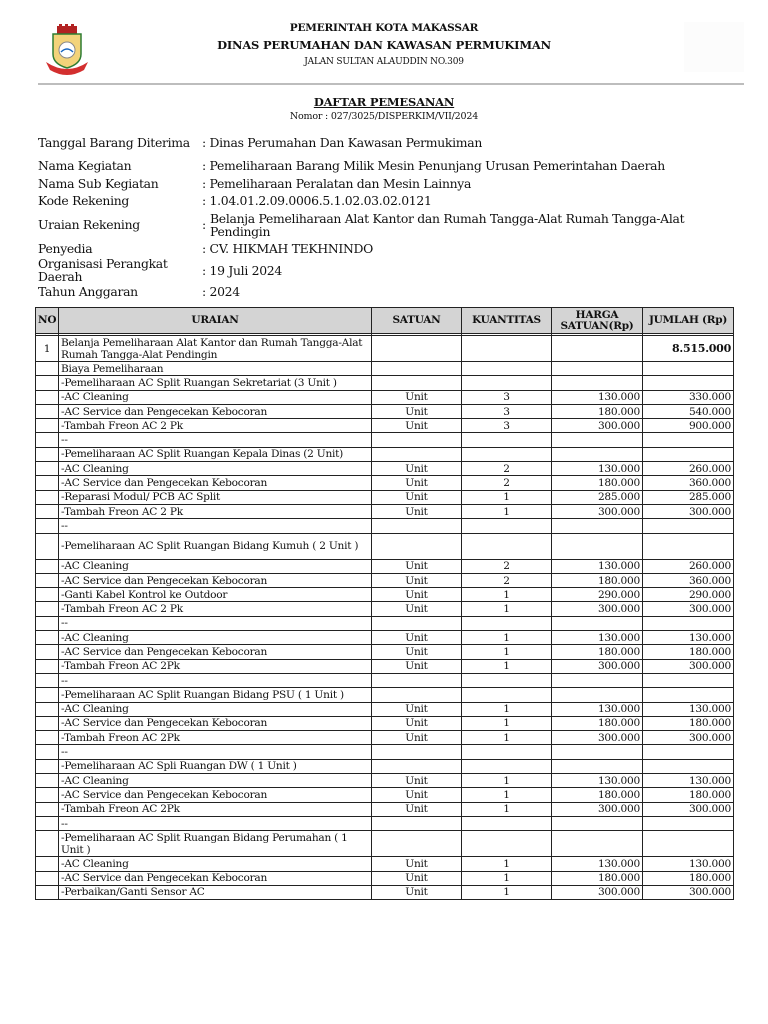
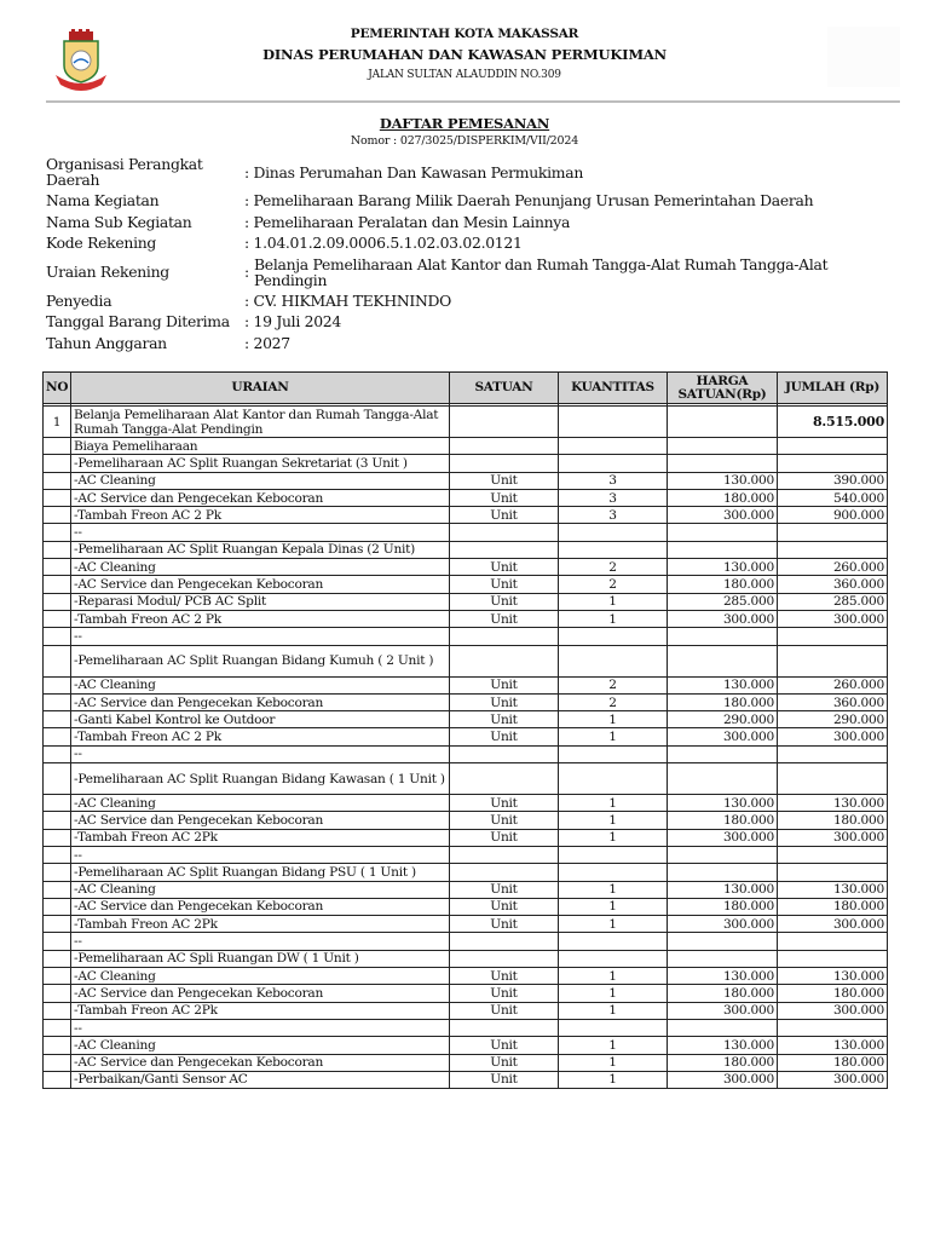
  PEMERINTAH KOTA MAKASSAR
  DINAS PERUMAHAN DAN KAWASAN PERMUKIMAN
  JALAN SULTAN ALAUDDIN NO.309
  DAFTAR PEMESANAN
  Nomor : 027/3025/DISPERKIM/VII/2024
- Tanggal Barang Diterima	: Dinas Perumahan Dan Kawasan Permukiman
+ Organisasi Perangkat Daerah	: Dinas Perumahan Dan Kawasan Permukiman
- Nama Kegiatan	: Pemeliharaan Barang Milik Mesin Penunjang Urusan Pemerintahan Daerah
+ Nama Kegiatan	: Pemeliharaan Barang Milik Daerah Penunjang Urusan Pemerintahan Daerah
  Nama Sub Kegiatan	: Pemeliharaan Peralatan dan Mesin Lainnya
  Kode Rekening	: 1.04.01.2.09.0006.5.1.02.03.02.0121
  Uraian Rekening	:	Belanja Pemeliharaan Alat Kantor dan Rumah Tangga-Alat Rumah Tangga-Alat Pendingin
  Penyedia	: CV. HIKMAH TEKHNINDO
- Organisasi Perangkat Daerah	: 19 Juli 2024
+ Tanggal Barang Diterima	: 19 Juli 2024
- Tahun Anggaran	: 2024
+ Tahun Anggaran	: 2027
  NO	URAIAN	SATUAN	KUANTITAS	HARGA SATUAN(Rp)	JUMLAH (Rp)
  1	Belanja Pemeliharaan Alat Kantor dan Rumah Tangga-Alat Rumah Tangga-Alat Pendingin				8.515.000
  	Biaya Pemeliharaan
  	-Pemeliharaan AC Split Ruangan Sekretariat (3 Unit )
- 	-AC Cleaning	Unit	3	130.000	330.000
+ 	-AC Cleaning	Unit	3	130.000	390.000
  	-AC Service dan Pengecekan Kebocoran	Unit	3	180.000	540.000
  	-Tambah Freon AC 2 Pk	Unit	3	300.000	900.000
  	--
  	-Pemeliharaan AC Split Ruangan Kepala Dinas (2 Unit)
  	-AC Cleaning	Unit	2	130.000	260.000
  	-AC Service dan Pengecekan Kebocoran	Unit	2	180.000	360.000
  	-Reparasi Modul/ PCB AC Split	Unit	1	285.000	285.000
  	-Tambah Freon AC 2 Pk	Unit	1	300.000	300.000
  	--
  	-Pemeliharaan AC Split Ruangan Bidang Kumuh ( 2 Unit )
  	-AC Cleaning	Unit	2	130.000	260.000
  	-AC Service dan Pengecekan Kebocoran	Unit	2	180.000	360.000
  	-Ganti Kabel Kontrol ke Outdoor	Unit	1	290.000	290.000
  	-Tambah Freon AC 2 Pk	Unit	1	300.000	300.000
  	--
+ 	-Pemeliharaan AC Split Ruangan Bidang Kawasan ( 1 Unit )
  	-AC Cleaning	Unit	1	130.000	130.000
  	-AC Service dan Pengecekan Kebocoran	Unit	1	180.000	180.000
  	-Tambah Freon AC 2Pk	Unit	1	300.000	300.000
  	--
  	-Pemeliharaan AC Split Ruangan Bidang PSU ( 1 Unit )
  	-AC Cleaning	Unit	1	130.000	130.000
  	-AC Service dan Pengecekan Kebocoran	Unit	1	180.000	180.000
  	-Tambah Freon AC 2Pk	Unit	1	300.000	300.000
  	--
  	-Pemeliharaan AC Spli Ruangan DW ( 1 Unit )
  	-AC Cleaning	Unit	1	130.000	130.000
  	-AC Service dan Pengecekan Kebocoran	Unit	1	180.000	180.000
  	-Tambah Freon AC 2Pk	Unit	1	300.000	300.000
  	--
- 	-Pemeliharaan AC Split Ruangan Bidang Perumahan ( 1 Unit )
  	-AC Cleaning	Unit	1	130.000	130.000
  	-AC Service dan Pengecekan Kebocoran	Unit	1	180.000	180.000
  	-Perbaikan/Ganti Sensor AC	Unit	1	300.000	300.000
